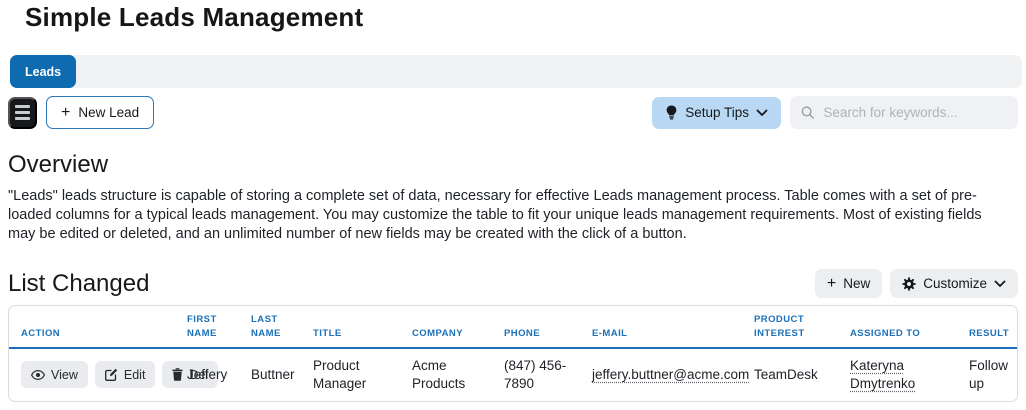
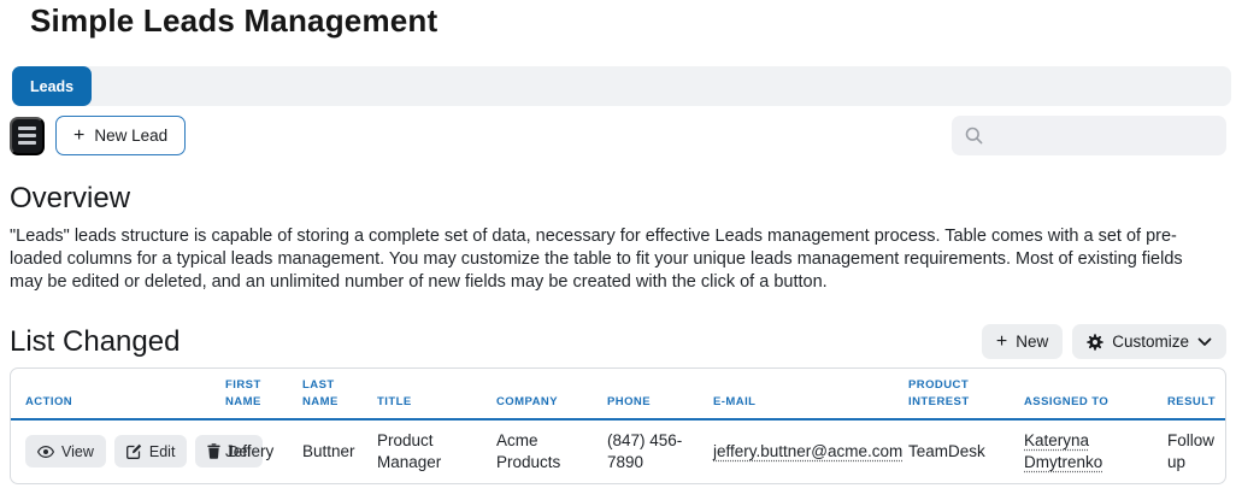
  Simple Leads Management
  Leads
  +
  New Lead
- Setup Tips
- Search for keywords...
  Overview
  "Leads" leads structure is capable of storing a complete set of data, necessary for effective Leads management process. Table comes with a set of pre-loaded columns for a typical leads management. You may customize the table to fit your unique leads management requirements. Most of existing fields may be edited or deleted, and an unlimited number of new fields may be created with the click of a button.
  List Changed
  +
  New
  Customize
  ACTION	FIRST NAME	LAST NAME	TITLE	COMPANY	PHONE	E-MAIL	PRODUCT INTEREST	ASSIGNED TO	RESULT
  View Edit Del	Jeffery	Buttner	Product Manager	Acme Products	(847) 456-7890	jeffery.buttner@acme.com	TeamDesk	Kateryna Dmytrenko	Follow up
